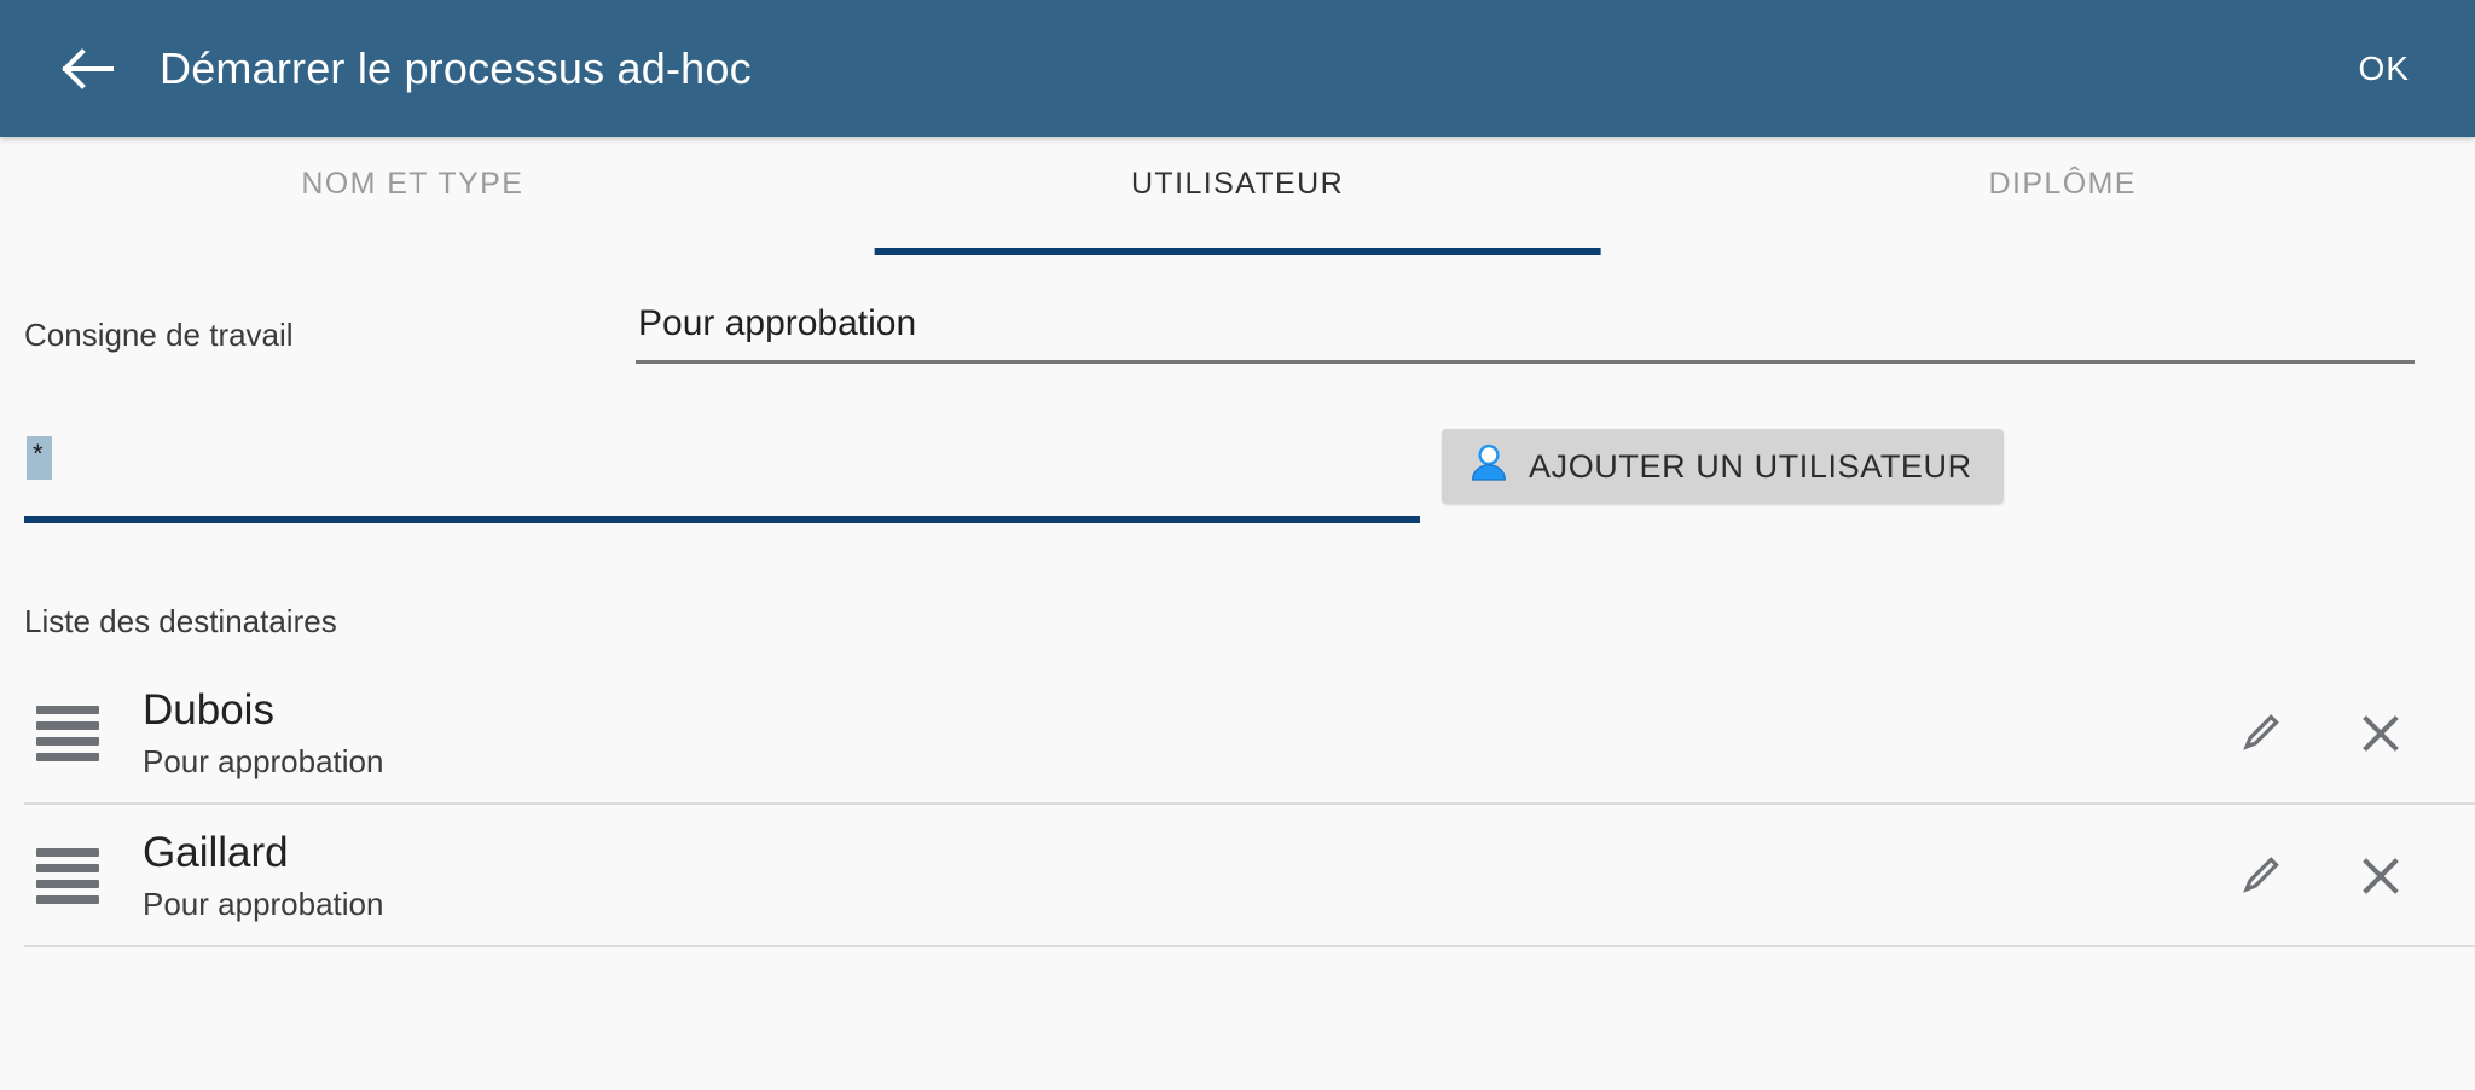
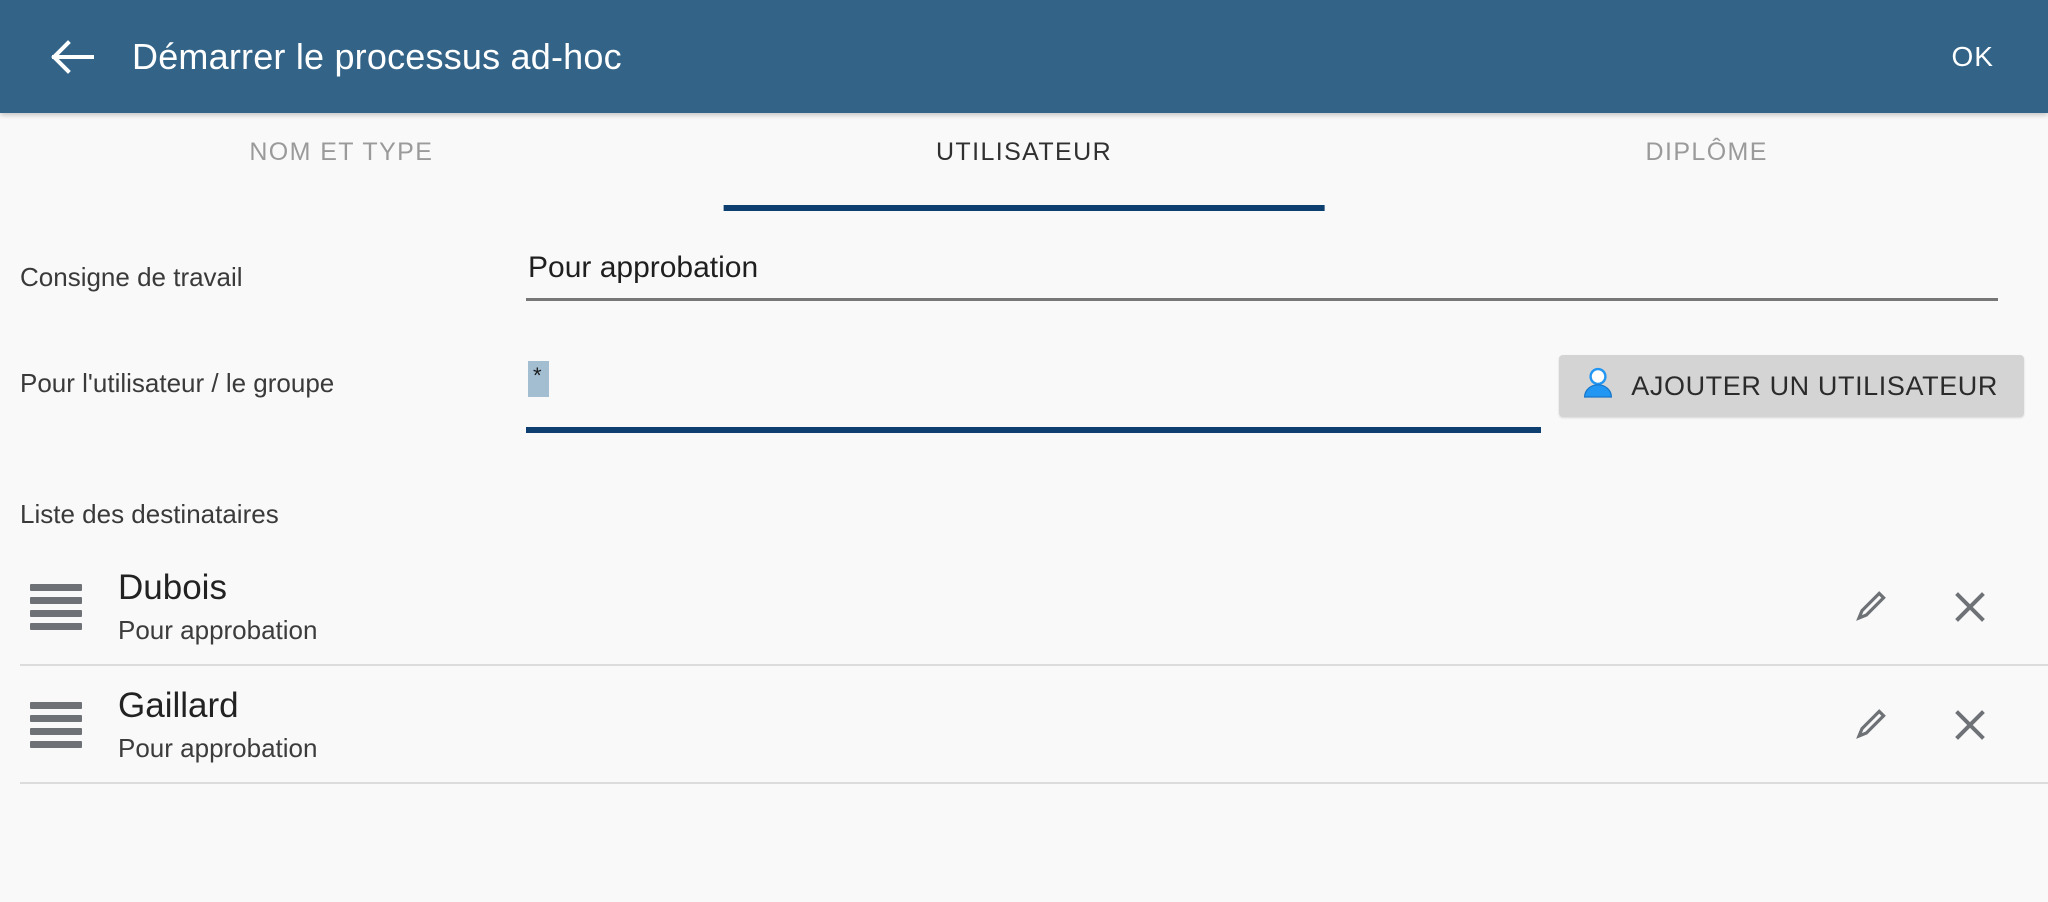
  Démarrer le processus ad-hoc
  OK
  NOM ET TYPE
  UTILISATEUR
  DIPLÔME
  Consigne de travail
  Pour approbation
+ Pour l'utilisateur / le groupe
  *
  AJOUTER UN UTILISATEUR
  Liste des destinataires
  Dubois
  Pour approbation
  Gaillard
  Pour approbation
